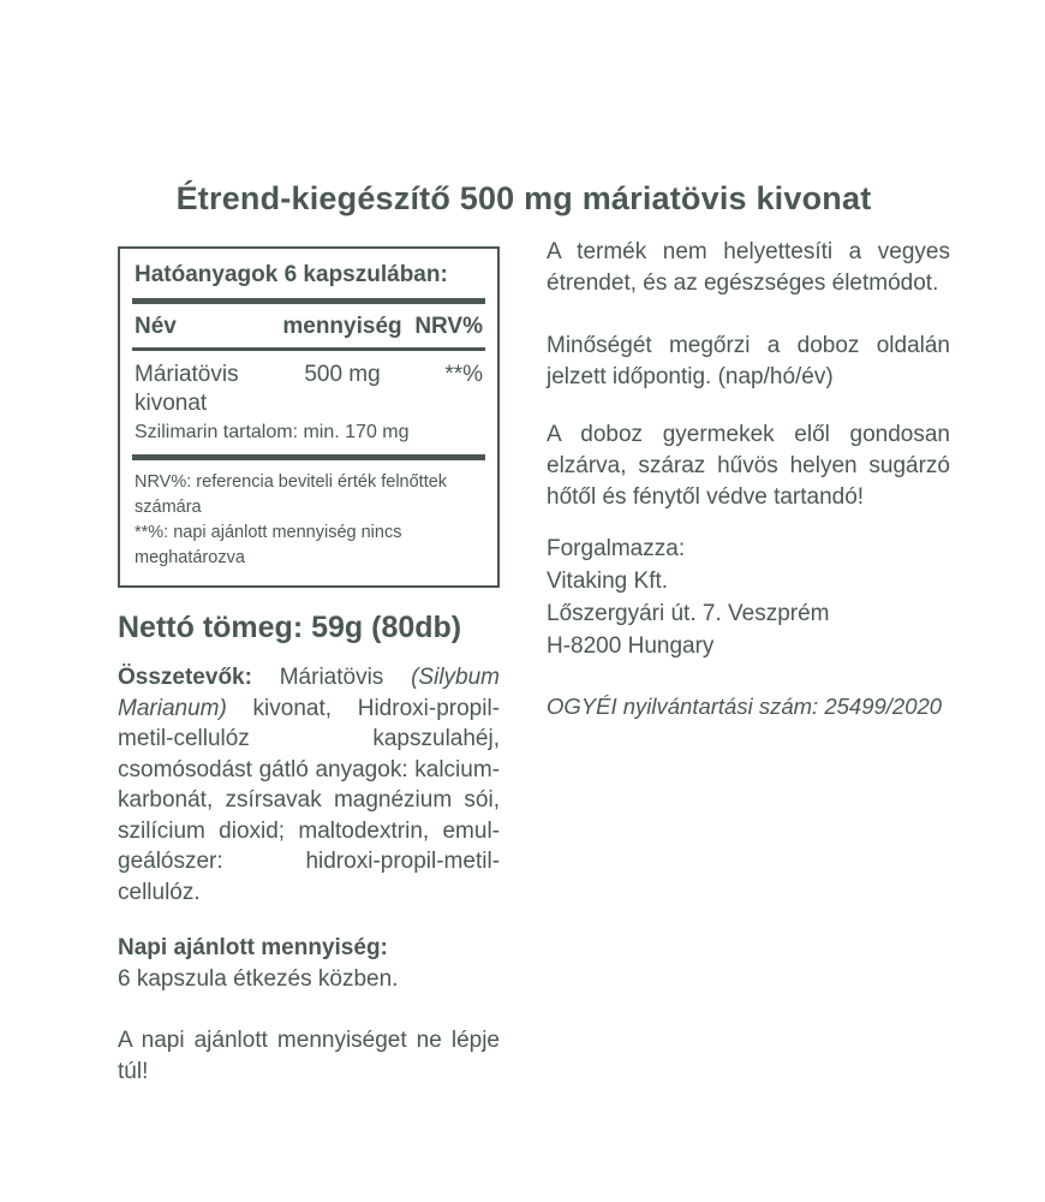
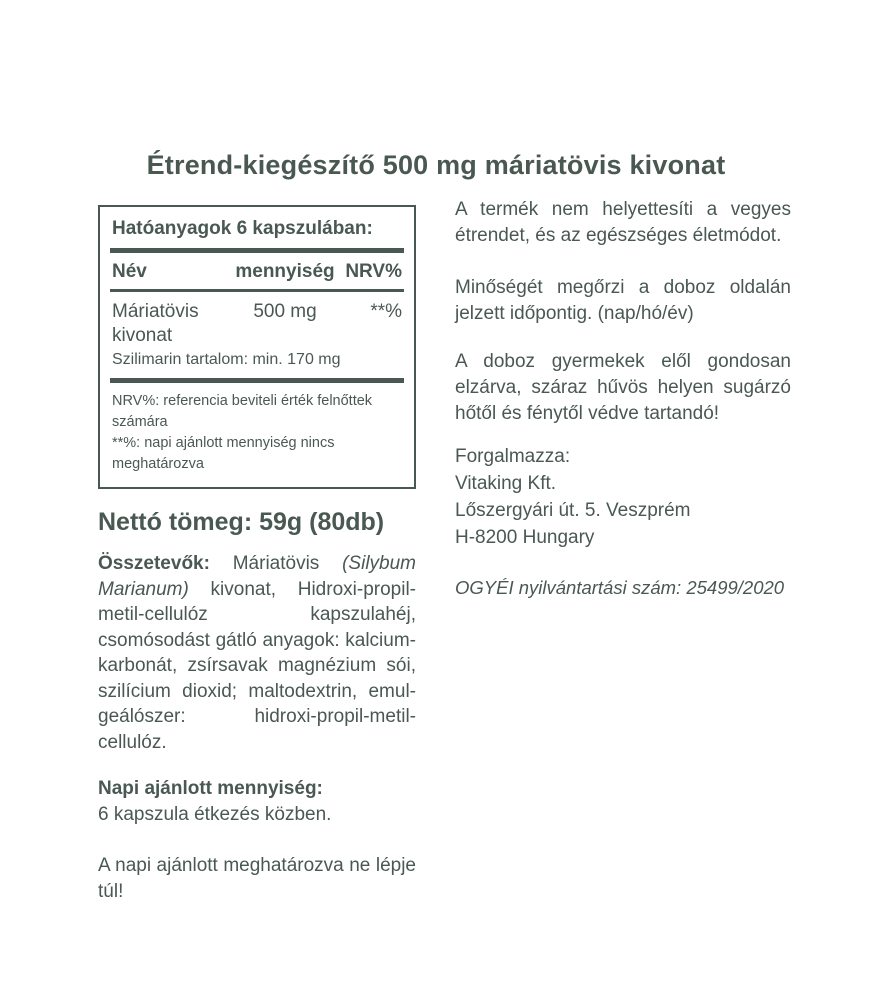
  Étrend-kiegészítő 500 mg máriatövis kivonat
  Hatóanyagok 6 kapszulában:
  Név
  mennyiség
  NRV%
  Máriatövis kivonat
  500 mg
  **%
  Szilimarin tartalom: min. 170 mg
  NRV%: referencia beviteli érték felnőttek számára
  **%: napi ajánlott mennyiség nincs meghatározva
  Nettó tömeg: 59g (80db)
  Összetevők: Máriatövis (Silybum Maria­num) kivonat, Hidroxi-propil-metil-cellulóz kapszulahéj, csomósodást gátló anyagok: kalcium-karbonát, zsírsavak magnézium sói, szilícium dioxid; maltodextrin, emul­eálószer: hidroxi-propil-metil-cellulóz.
  Napi ajánlott mennyiség:
  6 kapszula étkezés közben.
- A napi ajánlott mennyiséget ne lép­je túl!
+ A napi ajánlott meghatározva ne lép­je túl!
  A termék nem helyettesíti a vegyes étrendet, és az egészséges életmó­dot.
  Minőségét megőrzi a doboz oldalán jelzett időpontig. (nap/hó/év)
  A doboz gyermekek elől gondosan elzárva, száraz hűvös helyen sugár­zó hőtől és fénytől védve tartandó!
  Forgalmazza:
  Vitaking Kft.
- Lőszergyári út. 7. Veszprém
+ Lőszergyári út. 5. Veszprém
  H-8200 Hungary
  OGYÉI nyilvántartási szám: 25499/2020
